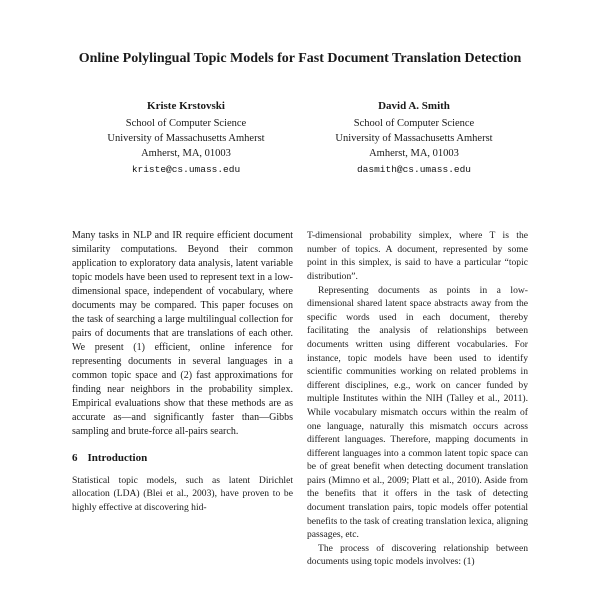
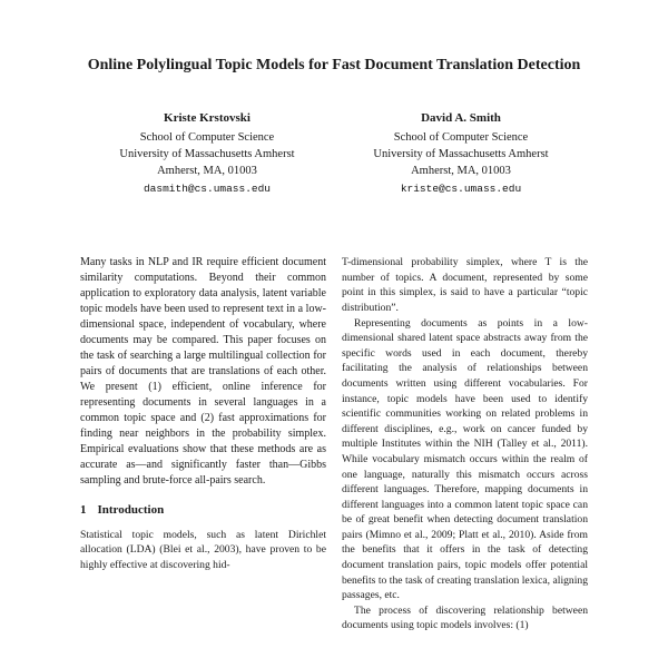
  Online Polylingual Topic Models for Fast Document Translation Detection
  Kriste Krstovski
  School of Computer Science
  University of Massachusetts Amherst
  Amherst, MA, 01003
- kriste@cs.umass.edu
+ dasmith@cs.umass.edu
  David A. Smith
  School of Computer Science
  University of Massachusetts Amherst
  Amherst, MA, 01003
- dasmith@cs.umass.edu
+ kriste@cs.umass.edu
  Many tasks in NLP and IR require efficient document similarity computations. Beyond their common application to exploratory data analysis, latent variable topic models have been used to represent text in a low-dimensional space, independent of vocabulary, where documents may be compared. This paper focuses on the task of searching a large multilingual collection for pairs of documents that are translations of each other. We present (1) efficient, online inference for representing documents in several languages in a common topic space and (2) fast approximations for finding near neighbors in the probability simplex. Empirical evaluations show that these methods are as accurate as—and significantly faster than—Gibbs sampling and brute-force all-pairs search.
- 6 Introduction
+ 1 Introduction
  Statistical topic models, such as latent Dirichlet allocation (LDA) (Blei et al., 2003), have proven to be highly effective at discovering hid-
  T-dimensional probability simplex, where T is the number of topics. A document, represented by some point in this simplex, is said to have a particular “topic distribution”.
  Representing documents as points in a low-dimensional shared latent space abstracts away from the specific words used in each document, thereby facilitating the analysis of relationships between documents written using different vocabularies. For instance, topic models have been used to identify scientific communities working on related problems in different disciplines, e.g., work on cancer funded by multiple Institutes within the NIH (Talley et al., 2011). While vocabulary mismatch occurs within the realm of one language, naturally this mismatch occurs across different languages. Therefore, mapping documents in different languages into a common latent topic space can be of great benefit when detecting document translation pairs (Mimno et al., 2009; Platt et al., 2010). Aside from the benefits that it offers in the task of detecting document translation pairs, topic models offer potential benefits to the task of creating translation lexica, aligning passages, etc.
  The process of discovering relationship between documents using topic models involves: (1)
